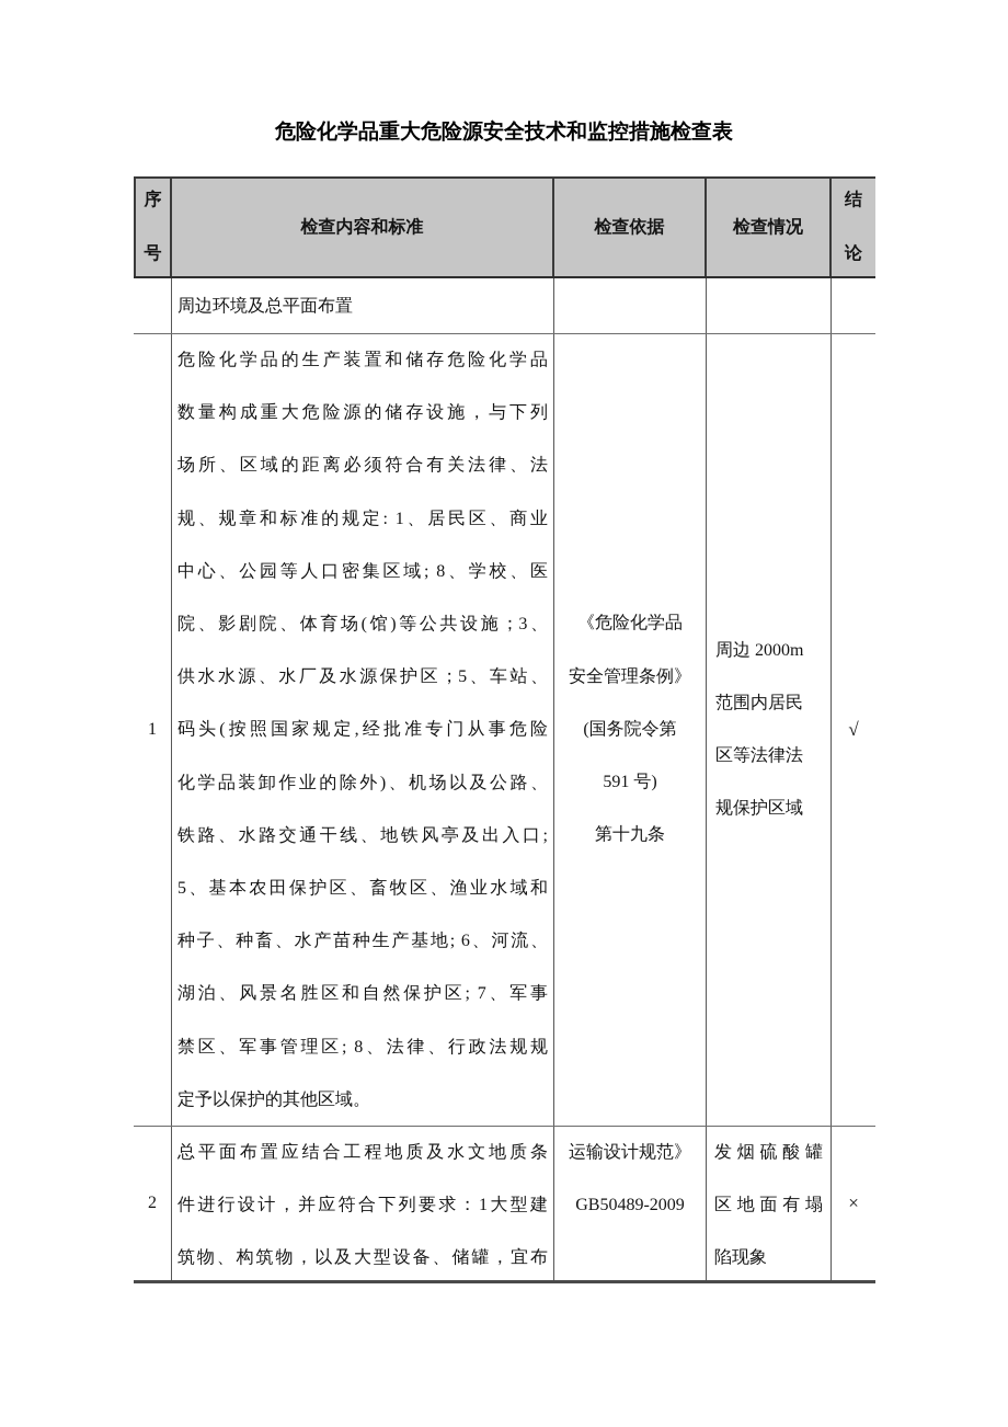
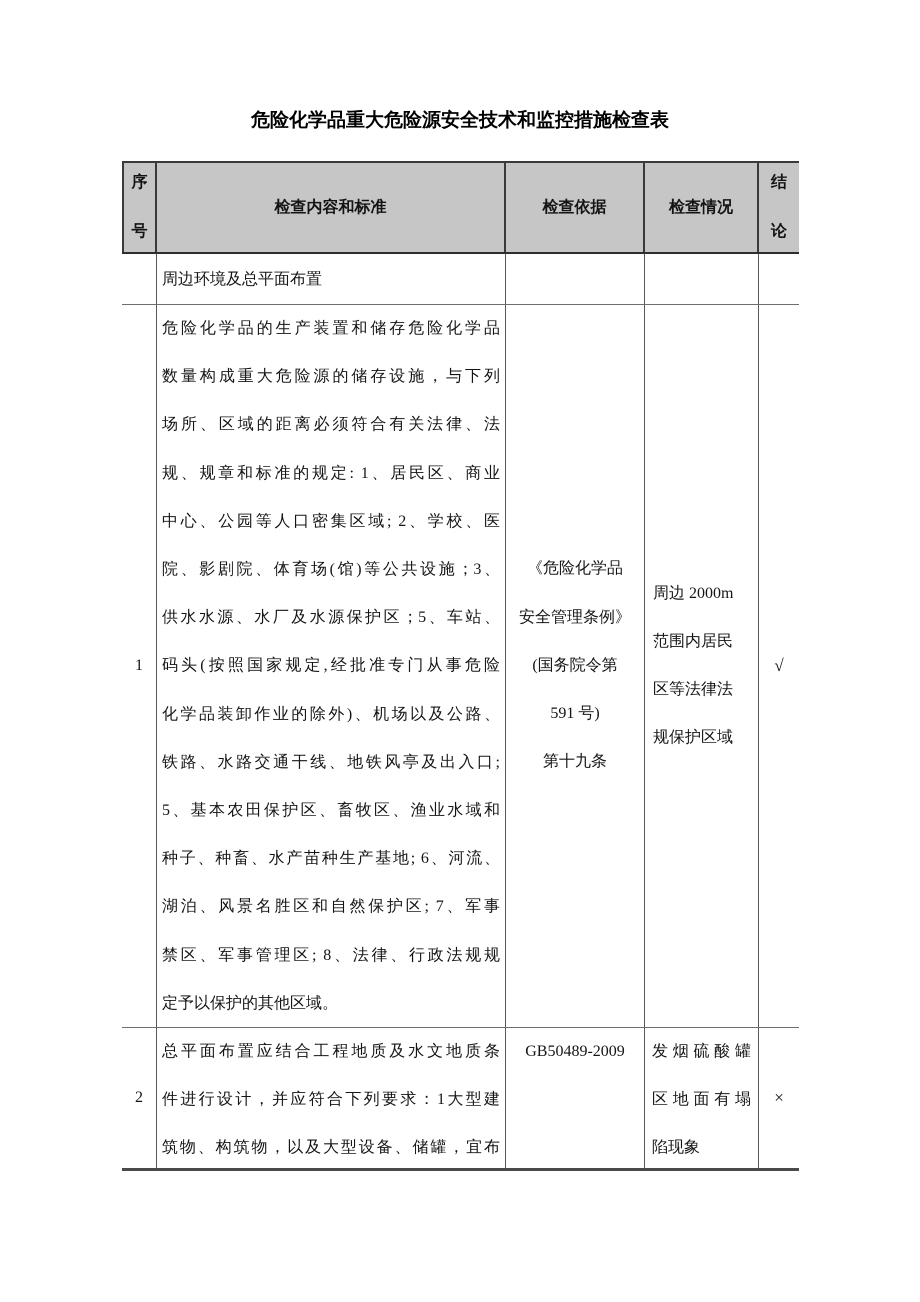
  危险化学品重大危险源安全技术和监控措施检查表
  序
  号
  检查内容和标准
  检查依据
  检查情况
  结
  论
  周边环境及总平面布置
  1
  危险化学品的生产装置和储存危险化学品
  数量构成重大危险源的储存设施，与下列
  场所、区域的距离必须符合有关法律、法
  规、规章和标准的规定: 1、居民区、商业
- 中心、公园等人口密集区域; 8、学校、医
+ 中心、公园等人口密集区域; 2、学校、医
  院、影剧院、体育场(馆)等公共设施；3、
  供水水源、水厂及水源保护区；5、车站、
  码头(按照国家规定,经批准专门从事危险
  化学品装卸作业的除外)、机场以及公路、
  铁路、水路交通干线、地铁风亭及出入口;
  5、基本农田保护区、畜牧区、渔业水域和
  种子、种畜、水产苗种生产基地; 6、河流、
  湖泊、风景名胜区和自然保护区; 7、军事
  禁区、军事管理区; 8、法律、行政法规规
  定予以保护的其他区域。
  《危险化学品
  安全管理条例》
  (国务院令第
  591 号)
  第十九条
  周边 2000m
  范围内居民
  区等法律法
  规保护区域
  √
  2
  总平面布置应结合工程地质及水文地质条
  件进行设计，并应符合下列要求：1大型建
  筑物、构筑物，以及大型设备、储罐，宜布
- 运输设计规范》
  GB50489-2009
  发烟硫酸罐
  区地面有塌
  陷现象
  ×
